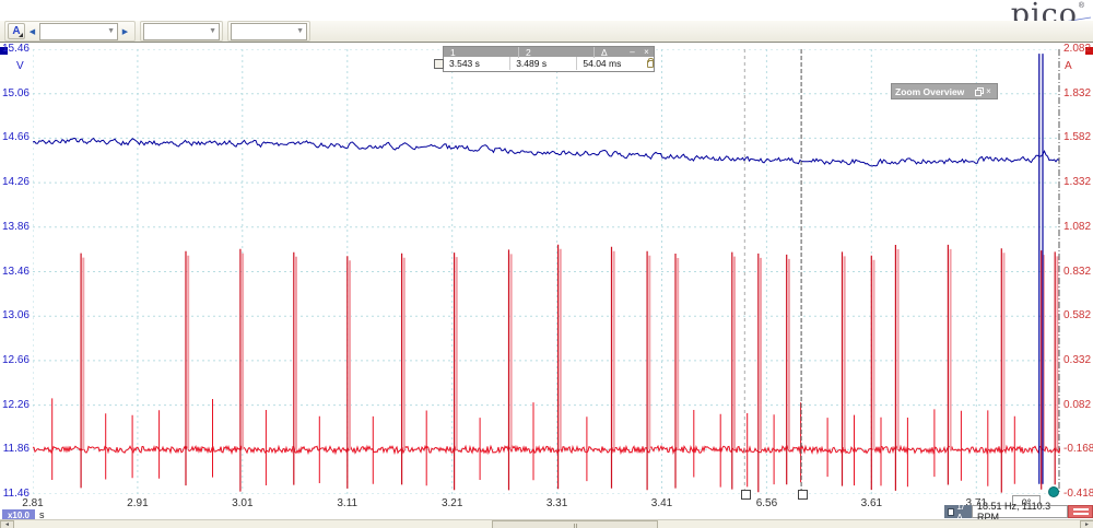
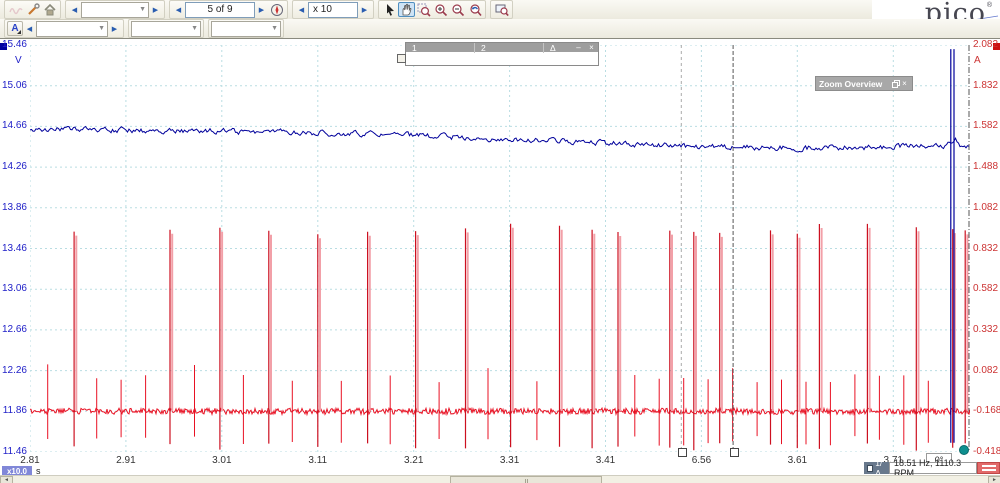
+ 5 of 9
+ x 10
  pico
  A
  V
  A
  15.46
  15.06
  14.66
  14.26
  13.86
  13.46
  13.06
  12.66
  12.26
  11.86
  11.46
  2.082
  1.832
  1.582
- 1.332
+ 1.488
  1.082
  0.832
  0.582
  0.332
  0.082
  -0.168
  -0.418
  2.81
  2.91
  3.01
  3.11
  3.21
  3.31
  3.41
  6.56
  3.61
  3.71
  1
  2
  Δ
  –
  ×
- 3.543 s
- 3.489 s
- 54.04 ms
  Zoom Overview
  ×
  x10.0
  s
  0°
  1/Δ
  18.51 Hz, 1110.3 RPM
